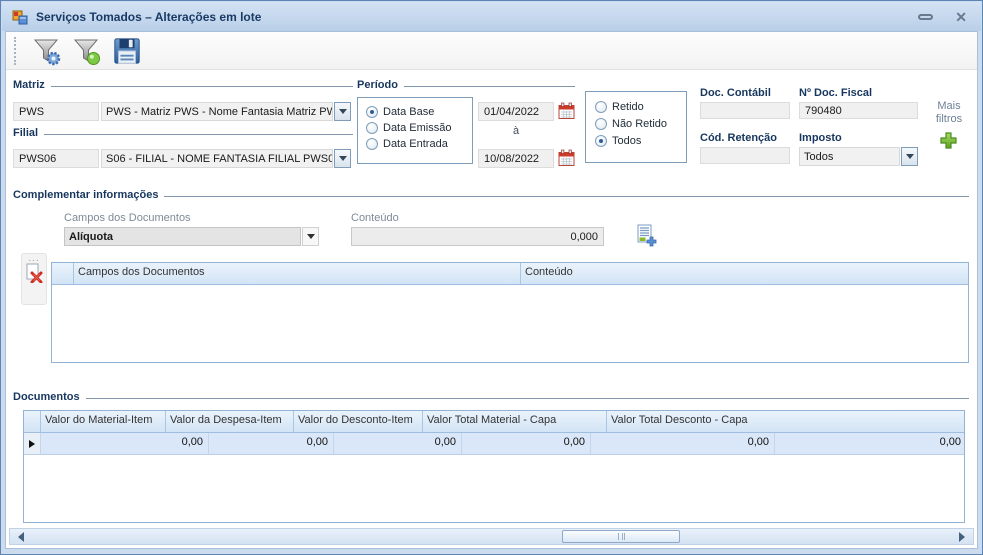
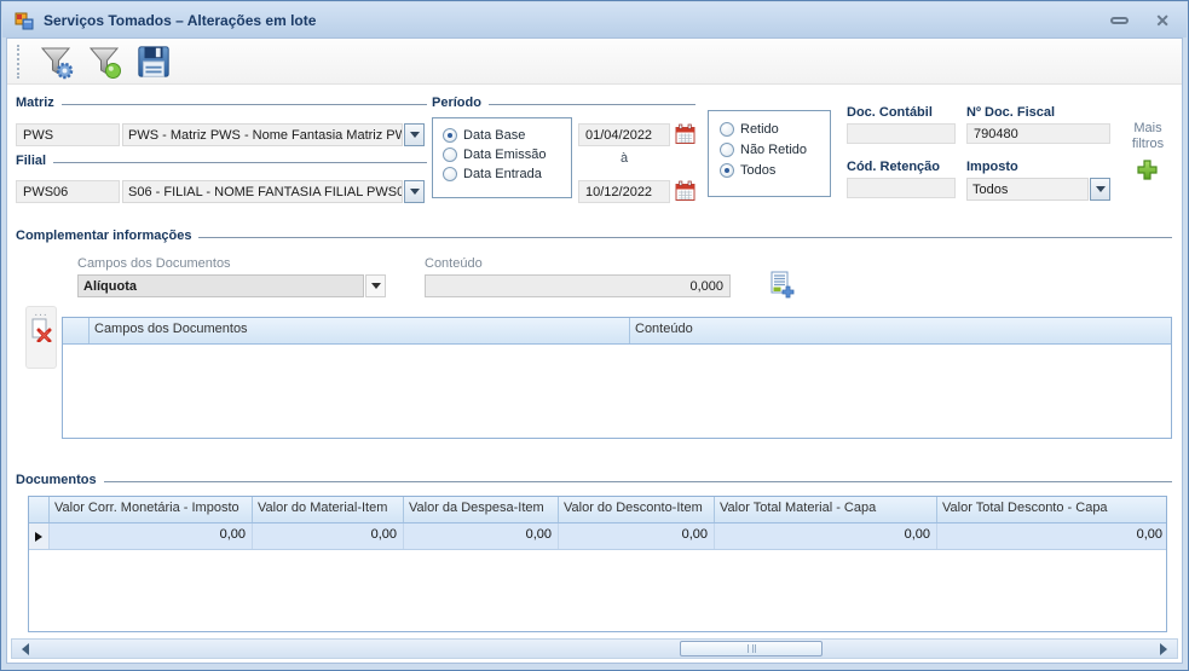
  Serviços Tomados – Alterações em lote
  ✕
  Matriz
  PWS
  PWS - Matriz PWS - Nome Fantasia Matriz PW
  Filial
  PWS06
  S06 - FILIAL - NOME FANTASIA FILIAL PWS0
  Período
  Data Base
  Data Emissão
  Data Entrada
  01/04/2022
  à
- 10/08/2022
+ 10/12/2022
  Retido
  Não Retido
  Todos
  Doc. Contábil
  Cód. Retenção
  Nº Doc. Fiscal
  790480
  Imposto
  Todos
  Mais filtros
  Complementar informações
  Campos dos Documentos
  Alíquota
  Conteúdo
  0,000
  ...
  Campos dos Documentos
  Conteúdo
  Documentos
+ Valor Corr. Monetária - Imposto
  Valor do Material-Item
  Valor da Despesa-Item
  Valor do Desconto-Item
  Valor Total Material - Capa
  Valor Total Desconto - Capa
  0,00
  0,00
  0,00
  0,00
  0,00
  0,00
